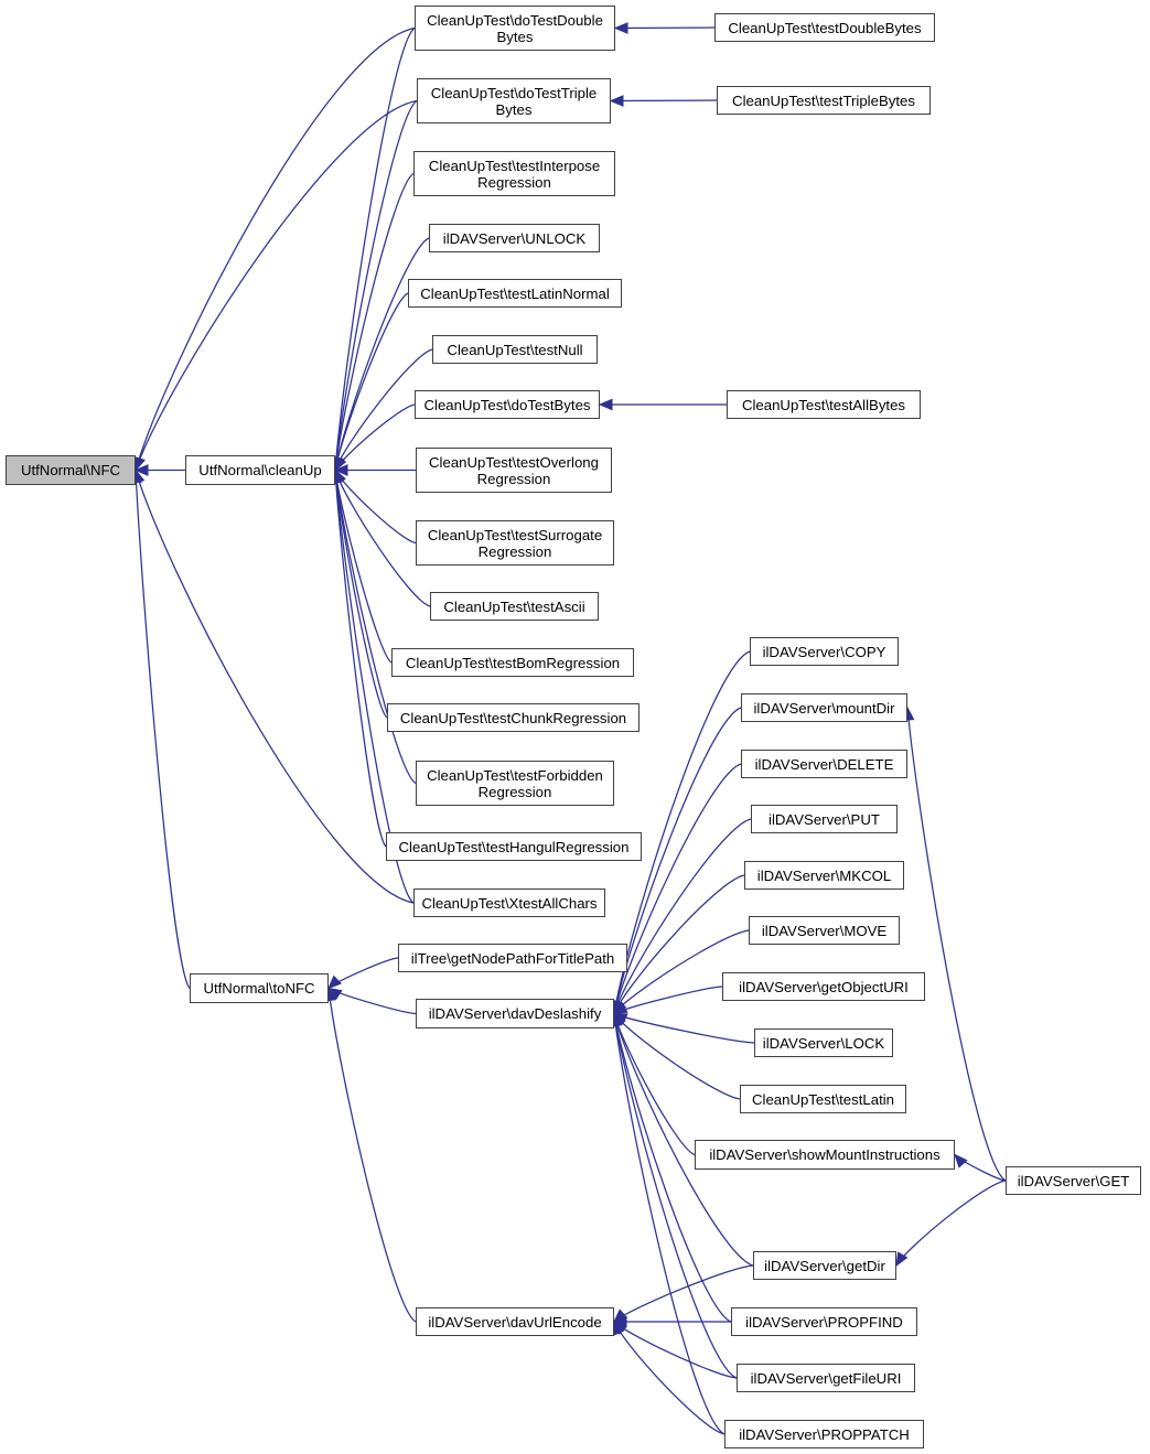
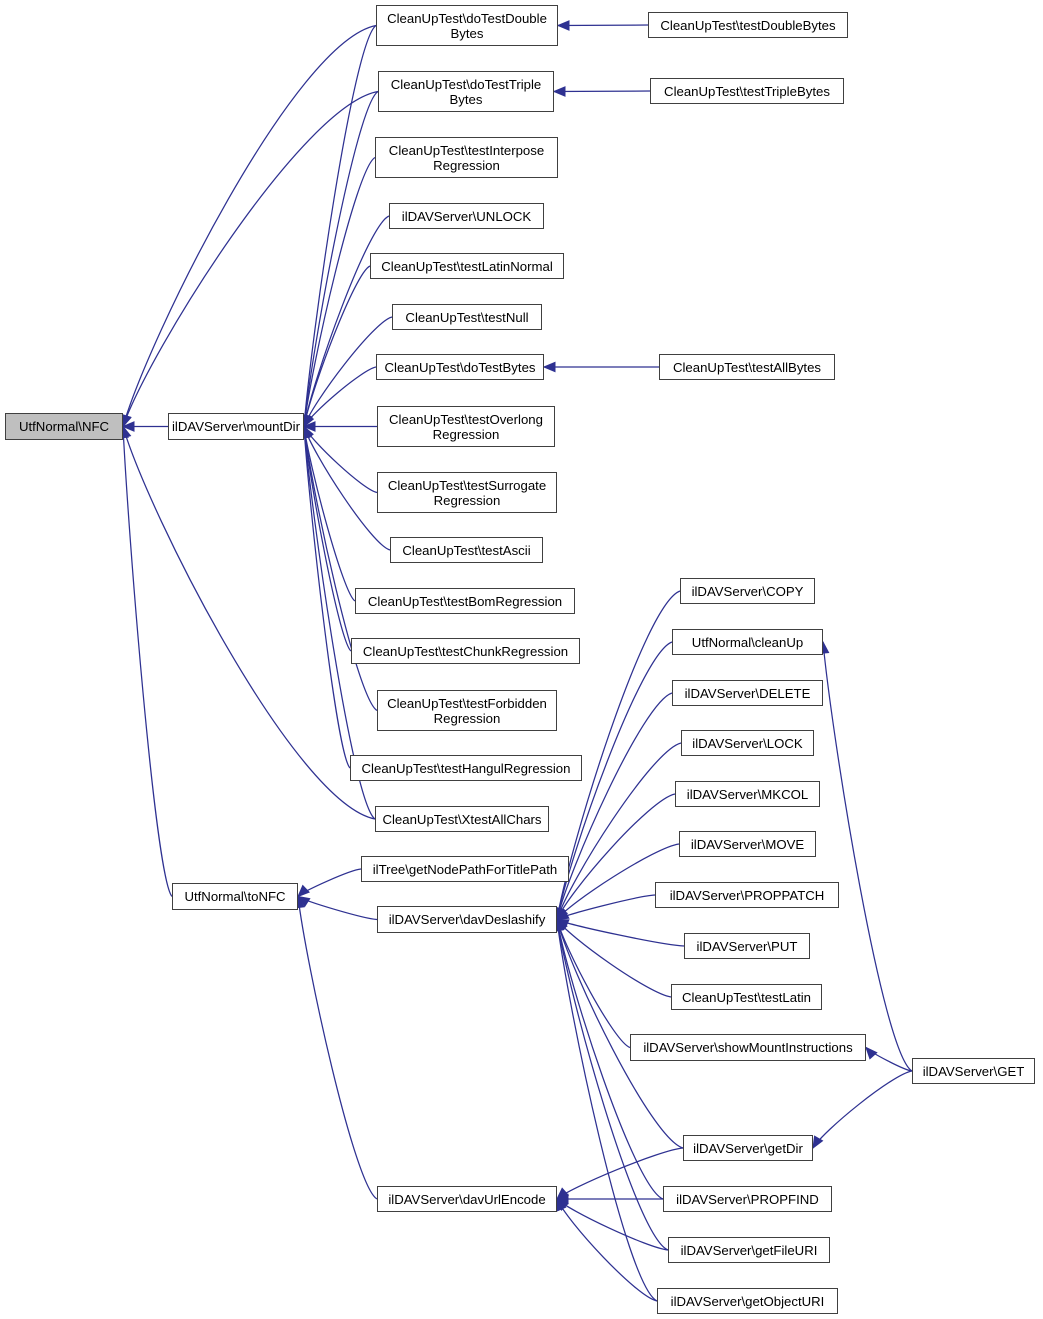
  UtfNormal\NFC
- UtfNormal\cleanUp
+ ilDAVServer\mountDir
  UtfNormal\toNFC
  CleanUpTest\doTestDouble
  Bytes
  CleanUpTest\doTestTriple
  Bytes
  CleanUpTest\testInterpose
  Regression
  ilDAVServer\UNLOCK
  CleanUpTest\testLatinNormal
  CleanUpTest\testNull
  CleanUpTest\doTestBytes
  CleanUpTest\testOverlong
  Regression
  CleanUpTest\testSurrogate
  Regression
  CleanUpTest\testAscii
  CleanUpTest\testBomRegression
  CleanUpTest\testChunkRegression
  CleanUpTest\testForbidden
  Regression
  CleanUpTest\testHangulRegression
  CleanUpTest\XtestAllChars
  CleanUpTest\testDoubleBytes
  CleanUpTest\testTripleBytes
  CleanUpTest\testAllBytes
  ilTree\getNodePathForTitlePath
  ilDAVServer\davDeslashify
  ilDAVServer\davUrlEncode
  ilDAVServer\COPY
- ilDAVServer\mountDir
+ UtfNormal\cleanUp
  ilDAVServer\DELETE
- ilDAVServer\PUT
+ ilDAVServer\LOCK
  ilDAVServer\MKCOL
  ilDAVServer\MOVE
- ilDAVServer\getObjectURI
+ ilDAVServer\PROPPATCH
- ilDAVServer\LOCK
+ ilDAVServer\PUT
  CleanUpTest\testLatin
  ilDAVServer\showMountInstructions
  ilDAVServer\GET
  ilDAVServer\getDir
  ilDAVServer\PROPFIND
  ilDAVServer\getFileURI
- ilDAVServer\PROPPATCH
+ ilDAVServer\getObjectURI
